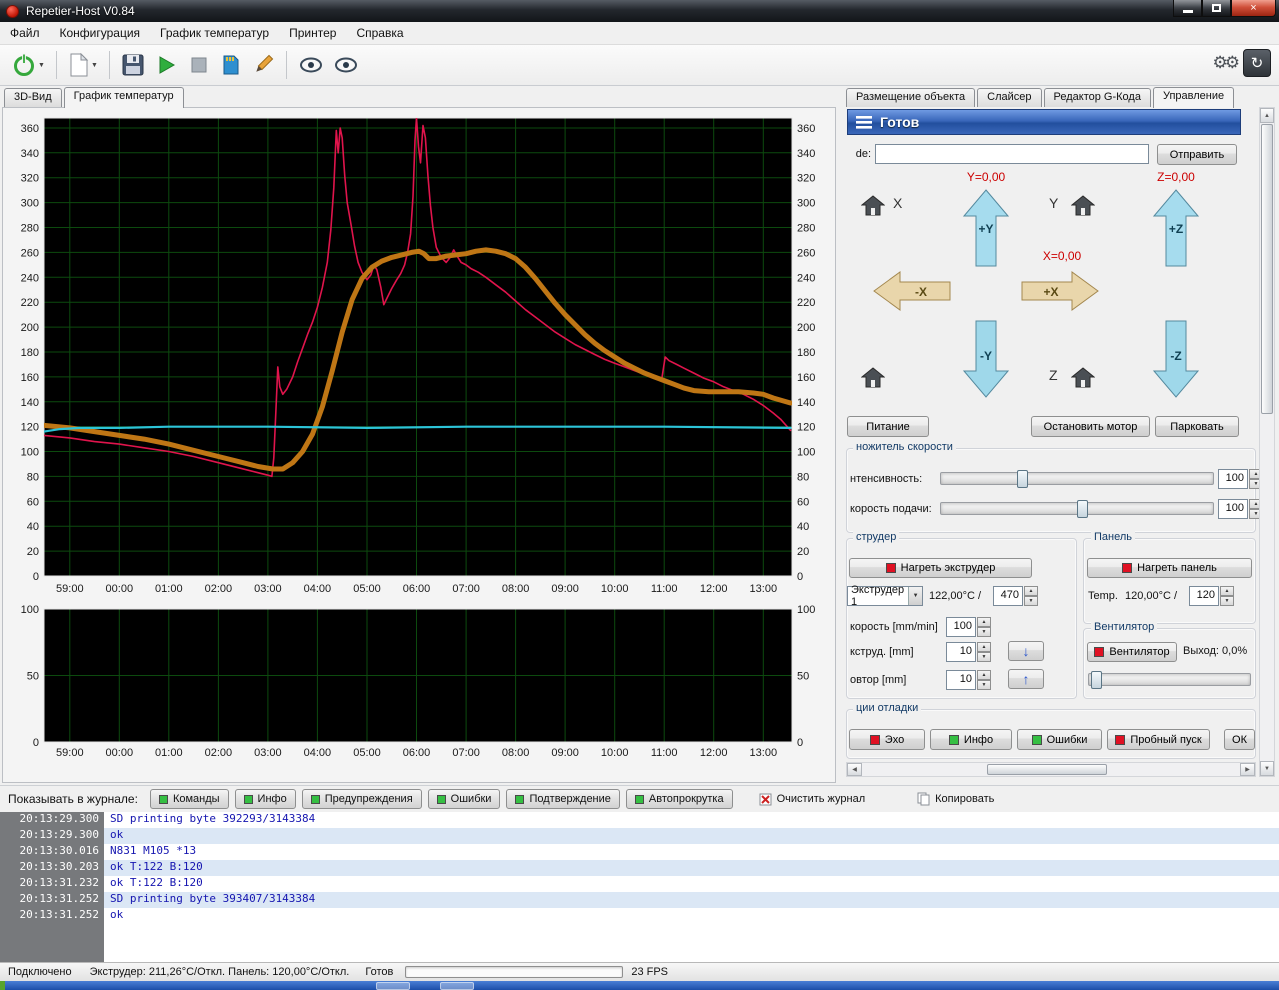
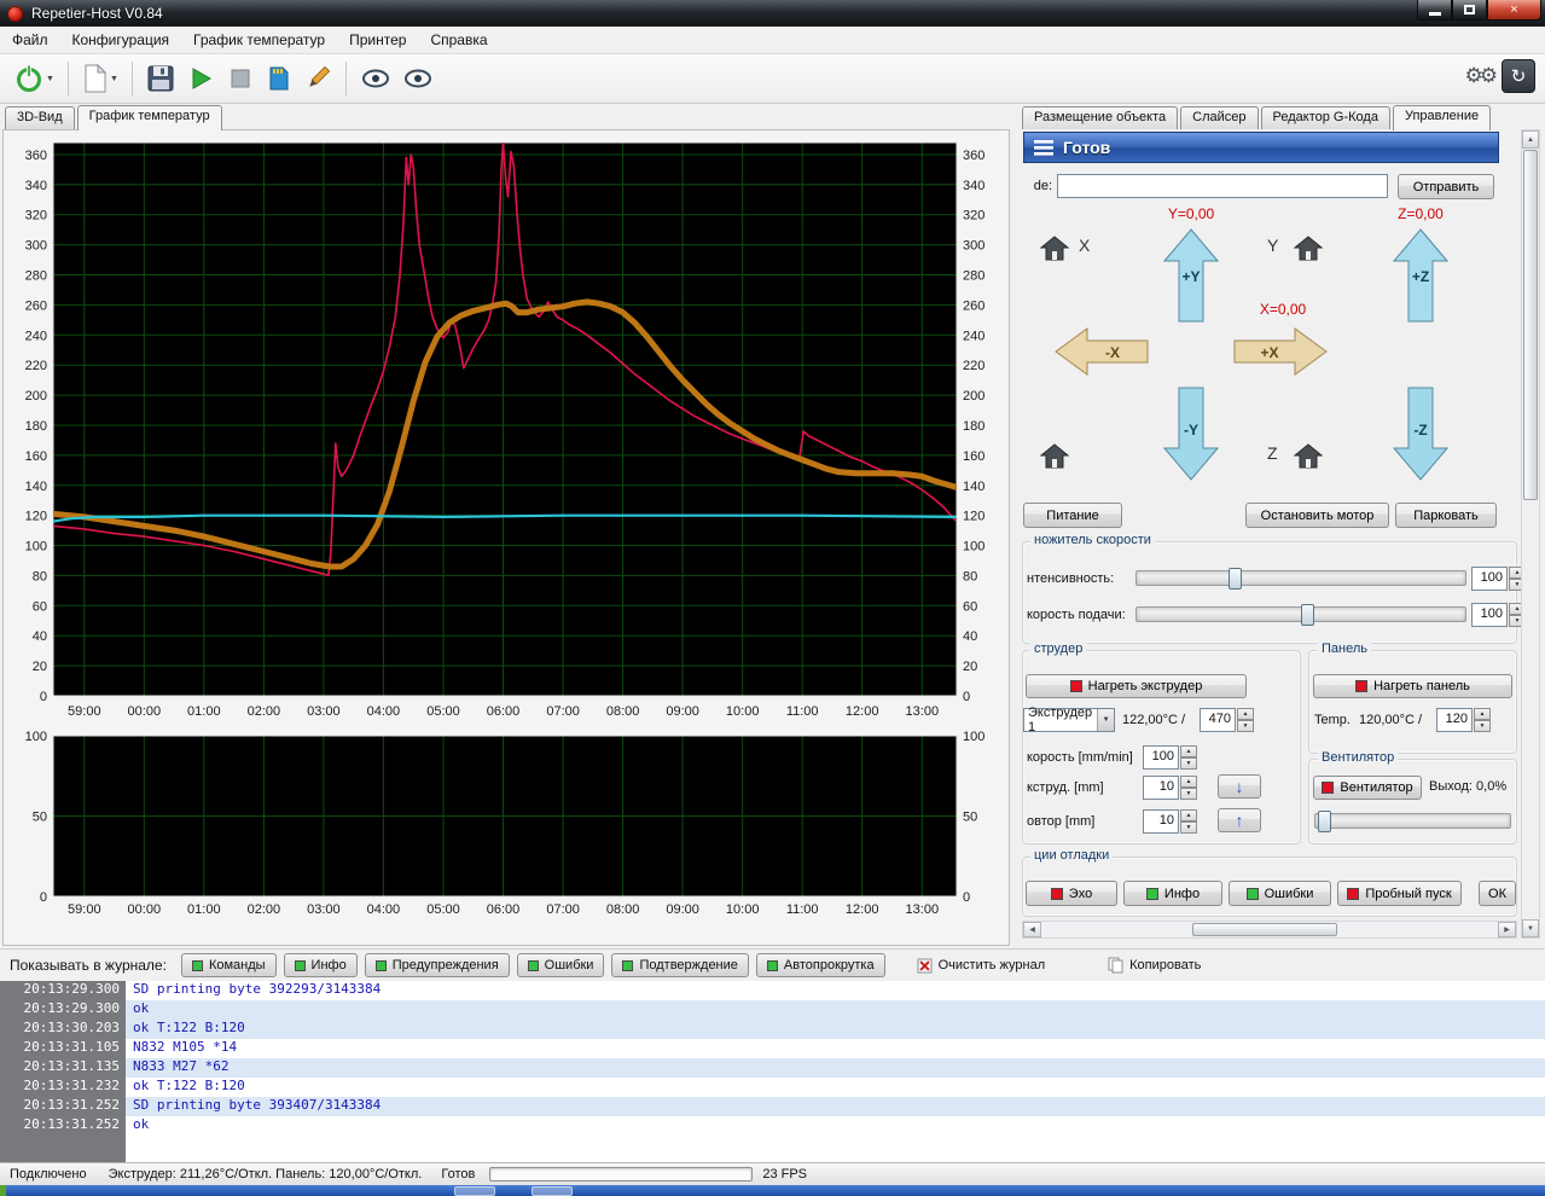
  Repetier-Host V0.84
  ×
  Файл
  Конфигурация
  График температур
  Принтер
  Справка
  ⚙⚙
  ↻
  3D-Вид
  График температур
  59:00
  00:00
  01:00
  02:00
  03:00
  04:00
  05:00
  06:00
  07:00
  08:00
  09:00
  10:00
  11:00
  12:00
  13:00
  0
  0
  20
  20
  40
  40
  60
  60
  80
  80
  100
  100
  120
  120
  140
  140
  160
  160
  180
  180
  200
  200
  220
  220
  240
  240
  260
  260
  280
  280
  300
  300
  320
  320
  340
  340
  360
  360
  59:00
  00:00
  01:00
  02:00
  03:00
  04:00
  05:00
  06:00
  07:00
  08:00
  09:00
  10:00
  11:00
  12:00
  13:00
  0
  0
  50
  50
  100
  100
  Размещение объекта
  Слайсер
  Редактор G-Кода
  Управление
  Готов
  de:
  Отправить
  Y=0,00
  Z=0,00
  X=0,00
  X
  +Y
  Y
  +Z
  -X
  +X
  -Y
  -Z
  Z
  Питание
  Остановить мотор
  Парковать
  ножитель скорости
  нтенсивность:
  100
  корость подачи:
  100
  струдер
  Нагреть экструдер
  Экструдер 1
  122,00°C /
  470
  корость [mm/min]
  100
  кструд. [mm]
  10
  ↓
  овтор [mm]
  10
  ↑
  Панель
  Нагреть панель
  Temp.
  120,00°C /
  120
  Вентилятор
  Вентилятор
  Выход: 0,0%
  ции отладки
  Эхо
  Инфо
  Ошибки
  Пробный пуск
  ОК
  Показывать в журнале:
  Команды
  Инфо
  Предупреждения
  Ошибки
  Подтверждение
  Автопрокрутка
  Очистить журнал
  Копировать
  20:13:29.300
  SD printing byte 392293/3143384
  20:13:29.300
  ok
- 20:13:30.016
- N831 M105 *13
  20:13:30.203
  ok T:122 B:120
+ 20:13:31.105
+ N832 M105 *14
+ 20:13:31.135
+ N833 M27 *62
  20:13:31.232
  ok T:122 B:120
  20:13:31.252
  SD printing byte 393407/3143384
  20:13:31.252
  ok
  Подключено
  Экструдер: 211,26°C/Откл. Панель: 120,00°C/Откл.
  Готов
  23 FPS
